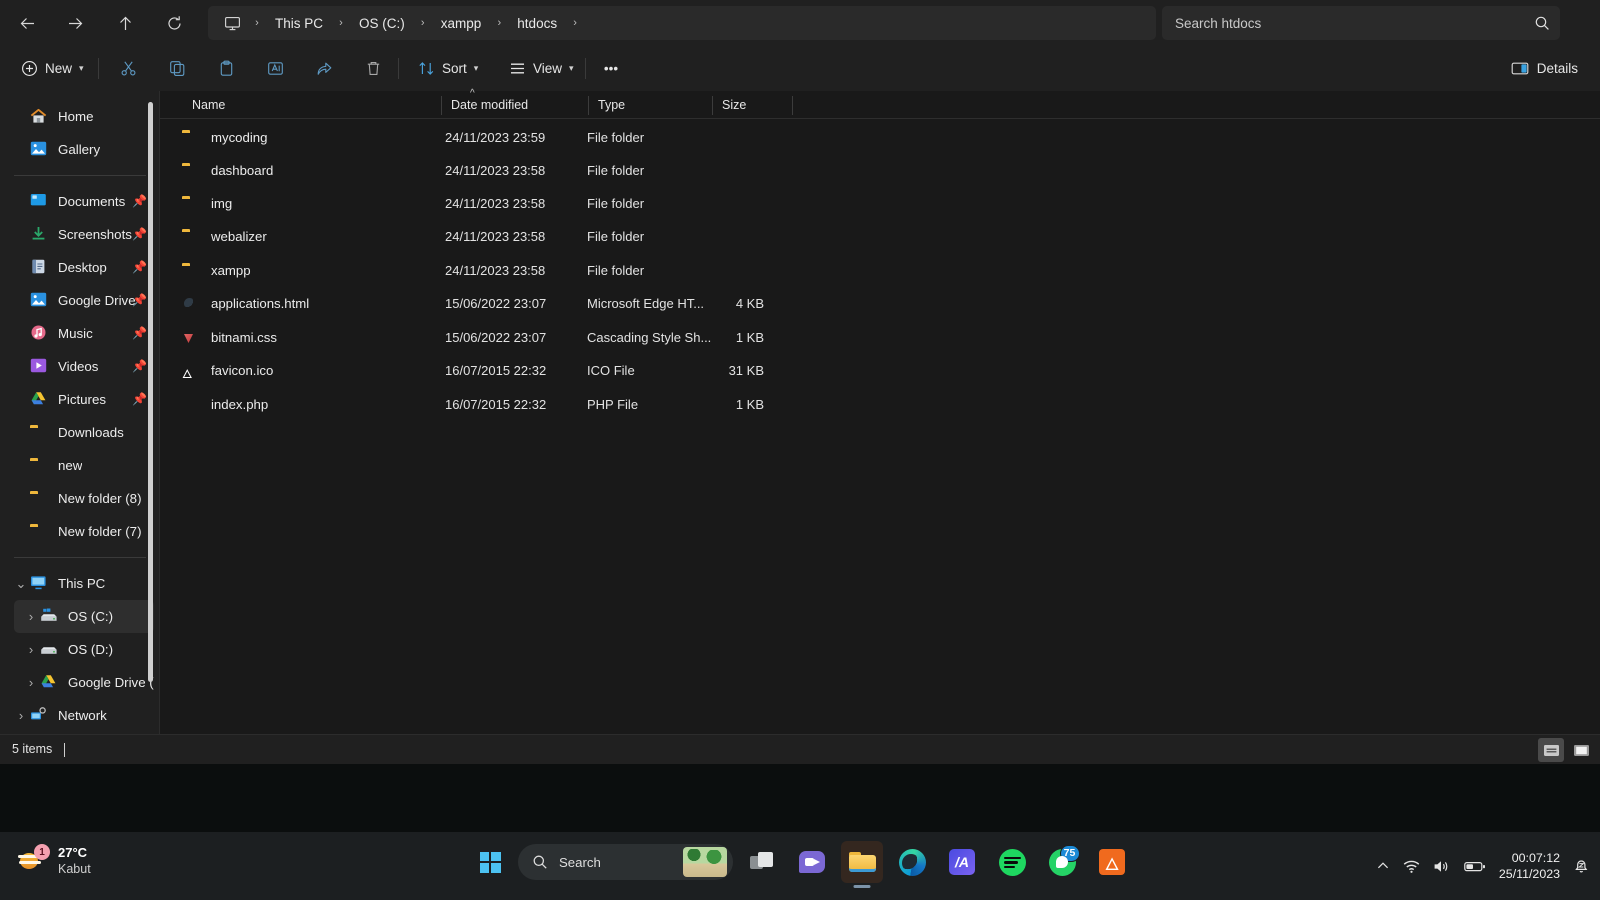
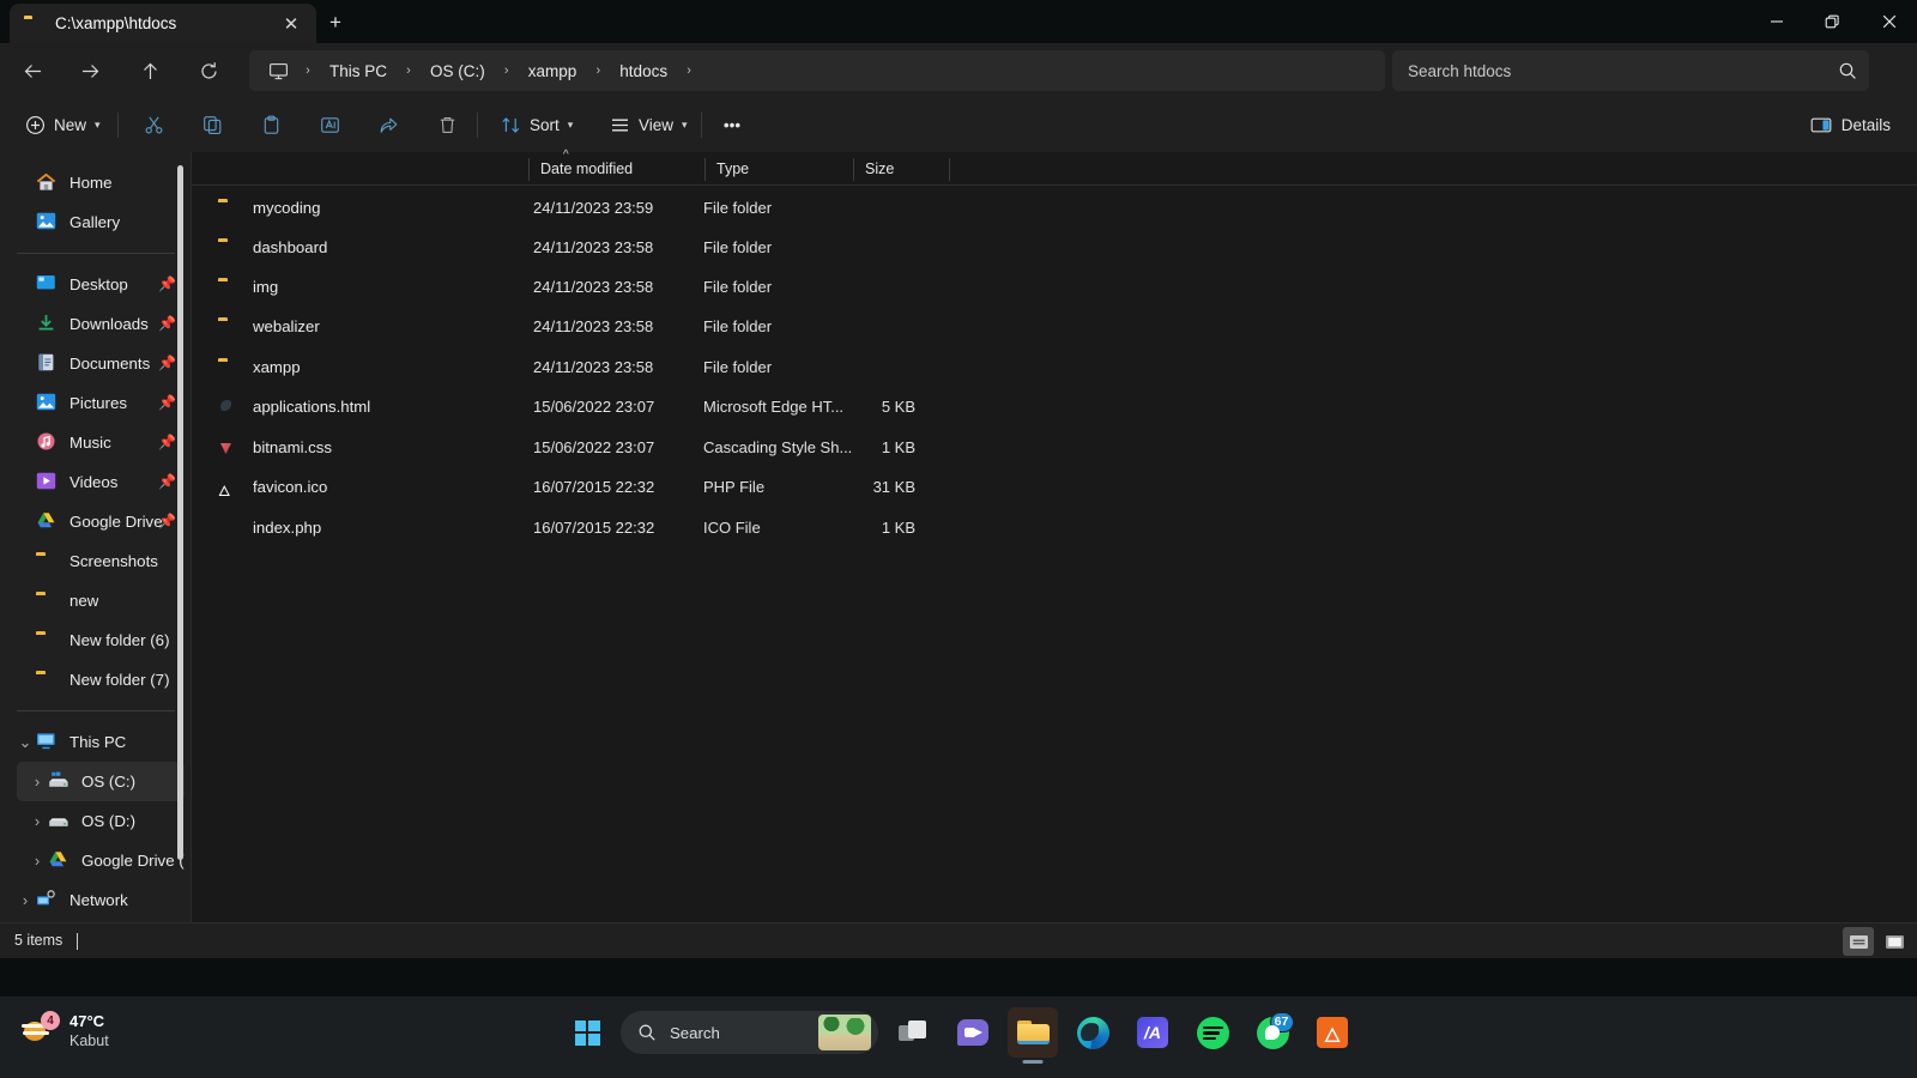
+ C:\xampp\htdocs
+ ✕
+ +
  ›
  This PC
  ›
  OS (C:)
  ›
  xampp
  ›
  htdocs
  ›
  Search htdocs
  New
  ▾
  Sort
  ▾
  View
  ▾
  •••
  Details
  Home
  Gallery
- Documents
+ Desktop
  📌
- Screenshots
+ Downloads
  📌
- Desktop
+ Documents
  📌
- Google Drive
+ Pictures
  📌
  Music
  📌
  Videos
  📌
- Pictures
+ Google Drive
  📌
- Downloads
+ Screenshots
  new
- New folder (8)
+ New folder (6)
  New folder (7)
  ⌄
  This PC
  ›
  OS (C:)
  ›
  OS (D:)
  ›
  Google Drive (
  ›
  Network
  ^
- Name
  Date modified
  Type
  Size
  mycoding
  24/11/2023 23:59
  File folder
  dashboard
  24/11/2023 23:58
  File folder
  img
  24/11/2023 23:58
  File folder
  webalizer
  24/11/2023 23:58
  File folder
  xampp
  24/11/2023 23:58
  File folder
  applications.html
  15/06/2022 23:07
  Microsoft Edge HT...
- 4 KB
+ 5 KB
  bitnami.css
  15/06/2022 23:07
  Cascading Style Sh...
  1 KB
  favicon.ico
  16/07/2015 22:32
- ICO File
+ PHP File
  31 KB
  index.php
  16/07/2015 22:32
- PHP File
+ ICO File
  1 KB
  5 items
- 1
+ 4
- 27°C
+ 47°C
  Kabut
  Search
  /A
- 75
+ 67
- 00:07:12
- 25/11/2023
